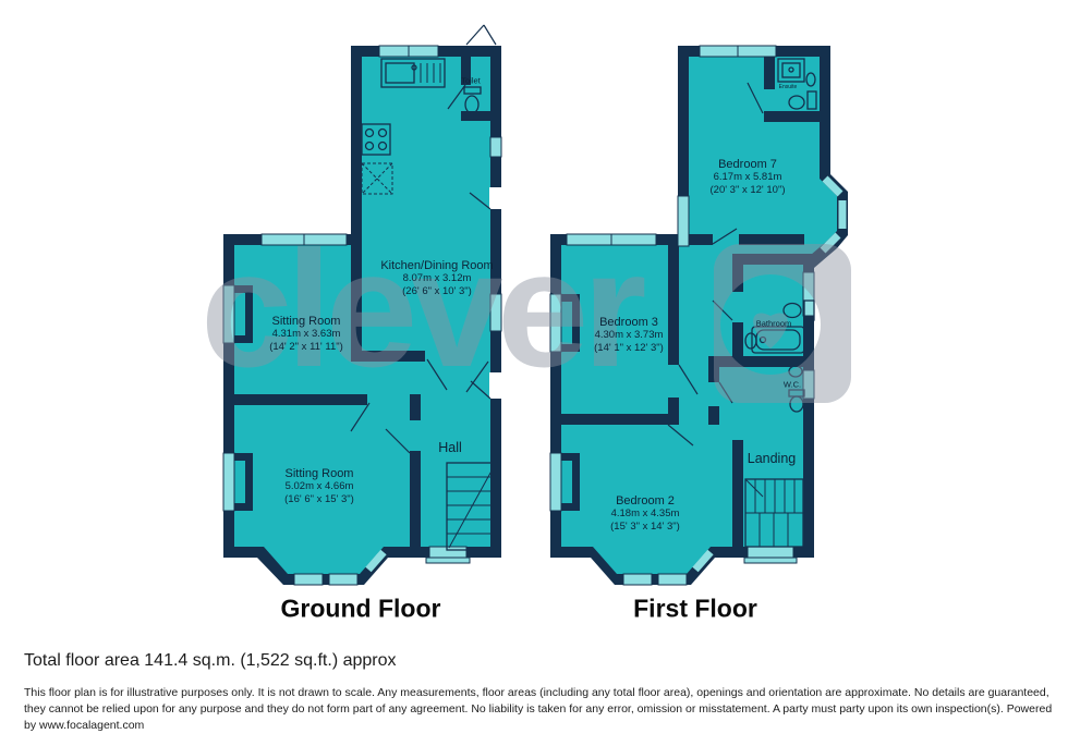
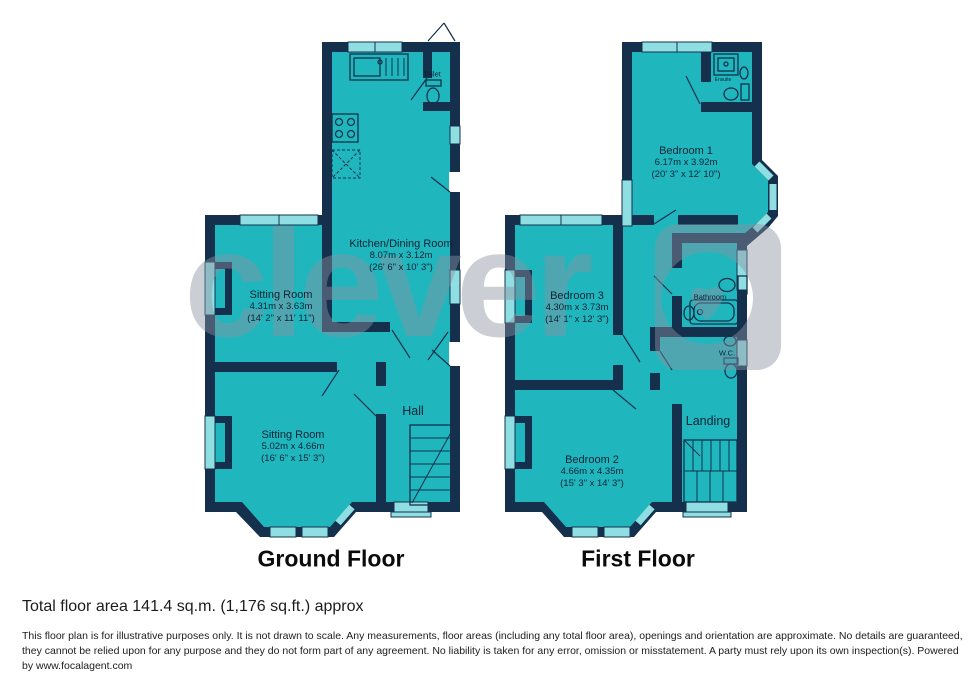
  clever
  Kitchen/Dining Room
  8.07m x 3.12m
  (26' 6" x 10' 3")
  Toilet
  Sitting Room
  4.31m x 3.63m
  (14' 2" x 11' 11")
  Sitting Room
  5.02m x 4.66m
  (16' 6" x 15' 3")
  Hall
- Bedroom 7
+ Bedroom 1
- 6.17m x 5.81m
+ 6.17m x 3.92m
  (20' 3" x 12' 10")
  Bedroom 3
  4.30m x 3.73m
  (14' 1" x 12' 3")
  Bathroom
  W.C.
  Bedroom 2
- 4.18m x 4.35m
+ 4.66m x 4.35m
  (15' 3" x 14' 3")
  Landing
  Ground Floor
  First Floor
- Total floor area 141.4 sq.m. (1,522 sq.ft.) approx
+ Total floor area 141.4 sq.m. (1,176 sq.ft.) approx
- This floor plan is for illustrative purposes only. It is not drawn to scale. Any measurements, floor areas (including any total floor area), openings and orientation are approximate. No details are guaranteed, they cannot be relied upon for any purpose and they do not form part of any agreement. No liability is taken for any error, omission or misstatement. A party must party upon its own inspection(s). Powered by www.focalagent.com
+ This floor plan is for illustrative purposes only. It is not drawn to scale. Any measurements, floor areas (including any total floor area), openings and orientation are approximate. No details are guaranteed, they cannot be relied upon for any purpose and they do not form part of any agreement. No liability is taken for any error, omission or misstatement. A party must rely upon its own inspection(s). Powered by www.focalagent.com
